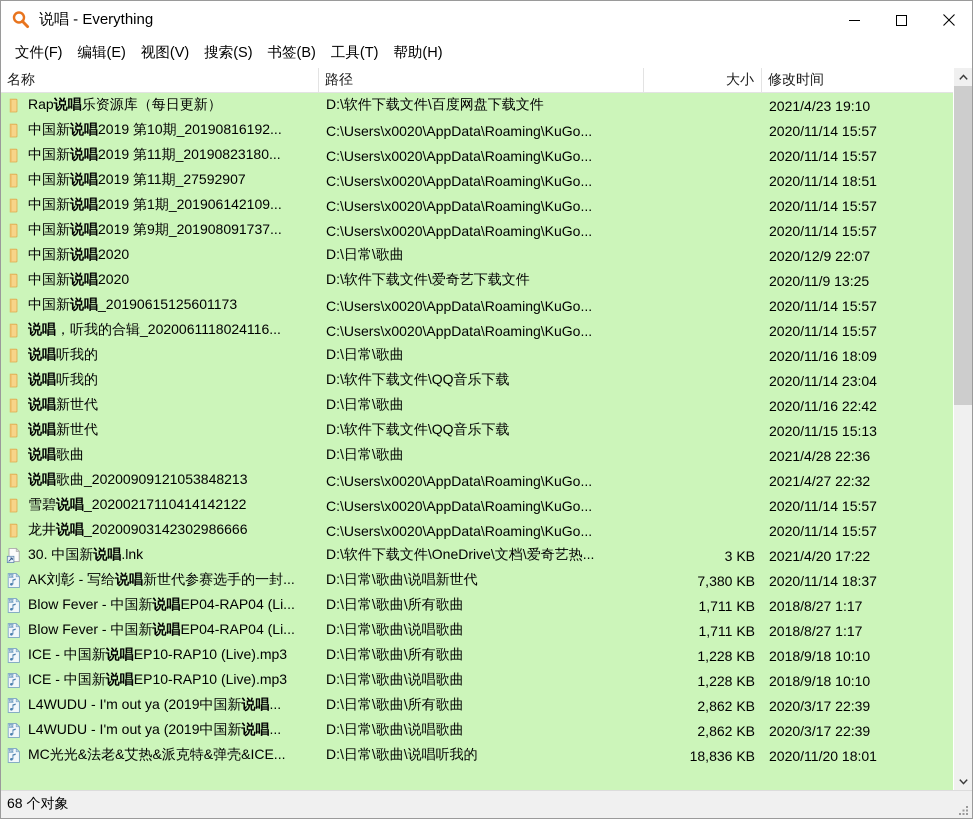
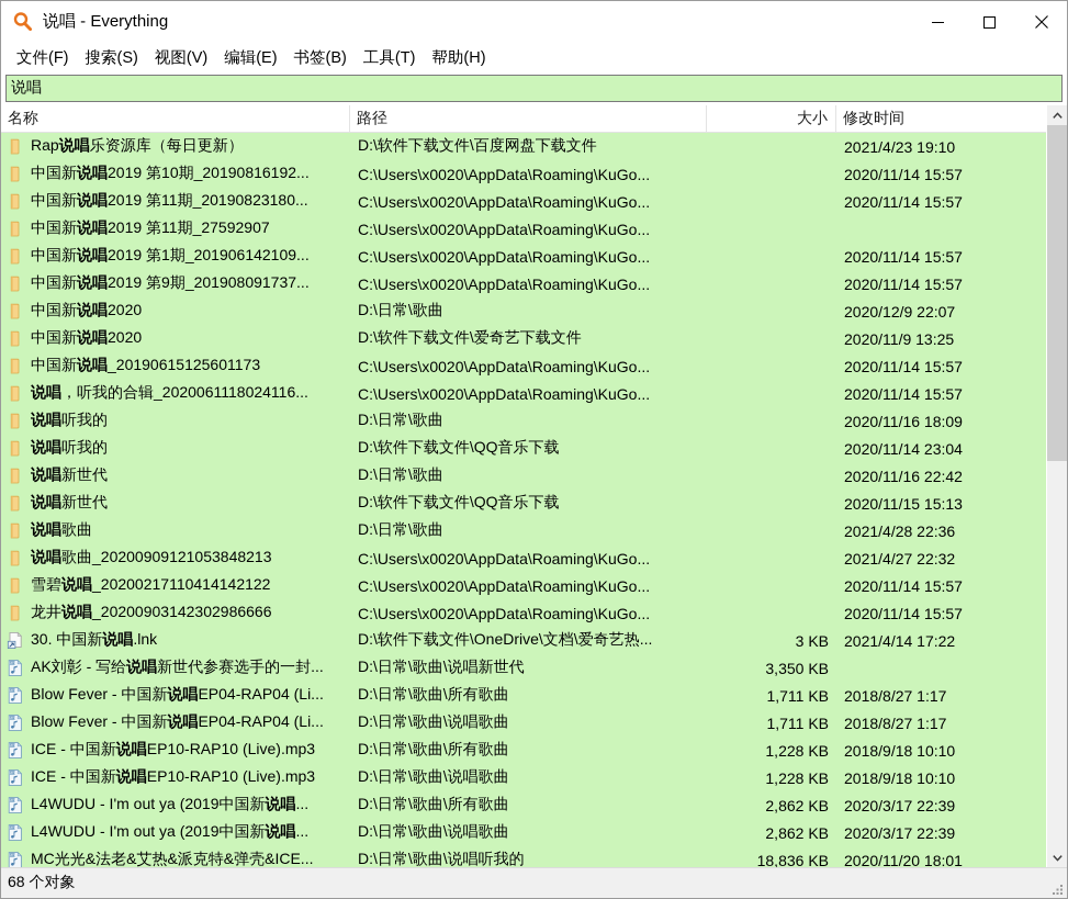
  说唱 - Everything
  文件(F)
- 编辑(E)
+ 搜索(S)
  视图(V)
- 搜索(S)
+ 编辑(E)
  书签(B)
  工具(T)
  帮助(H)
+ 说唱
  名称
  路径
  大小
  修改时间
  Rap说唱乐资源库（每日更新）
  D:\软件下载文件\百度网盘下载文件
  2021/4/23 19:10
  中国新说唱2019 第10期_20190816192...
  C:\Users\x0020\AppData\Roaming\KuGo...
  2020/11/14 15:57
  中国新说唱2019 第11期_20190823180...
  C:\Users\x0020\AppData\Roaming\KuGo...
  2020/11/14 15:57
  中国新说唱2019 第11期_27592907
  C:\Users\x0020\AppData\Roaming\KuGo...
- 2020/11/14 18:51
  中国新说唱2019 第1期_201906142109...
  C:\Users\x0020\AppData\Roaming\KuGo...
  2020/11/14 15:57
  中国新说唱2019 第9期_201908091737...
  C:\Users\x0020\AppData\Roaming\KuGo...
  2020/11/14 15:57
  中国新说唱2020
  D:\日常\歌曲
  2020/12/9 22:07
  中国新说唱2020
  D:\软件下载文件\爱奇艺下载文件
  2020/11/9 13:25
  中国新说唱_20190615125601173
  C:\Users\x0020\AppData\Roaming\KuGo...
  2020/11/14 15:57
  说唱，听我的合辑_2020061118024116...
  C:\Users\x0020\AppData\Roaming\KuGo...
  2020/11/14 15:57
  说唱听我的
  D:\日常\歌曲
  2020/11/16 18:09
  说唱听我的
  D:\软件下载文件\QQ音乐下载
  2020/11/14 23:04
  说唱新世代
  D:\日常\歌曲
  2020/11/16 22:42
  说唱新世代
  D:\软件下载文件\QQ音乐下载
  2020/11/15 15:13
  说唱歌曲
  D:\日常\歌曲
  2021/4/28 22:36
  说唱歌曲_20200909121053848213
  C:\Users\x0020\AppData\Roaming\KuGo...
  2021/4/27 22:32
  雪碧说唱_20200217110414142122
  C:\Users\x0020\AppData\Roaming\KuGo...
  2020/11/14 15:57
  龙井说唱_20200903142302986666
  C:\Users\x0020\AppData\Roaming\KuGo...
  2020/11/14 15:57
  30. 中国新说唱.lnk
  D:\软件下载文件\OneDrive\文档\爱奇艺热...
  3 KB
- 2021/4/20 17:22
+ 2021/4/14 17:22
  AK刘彰 - 写给说唱新世代参赛选手的一封...
  D:\日常\歌曲\说唱新世代
- 7,380 KB
+ 3,350 KB
- 2020/11/14 18:37
  Blow Fever - 中国新说唱EP04-RAP04 (Li...
  D:\日常\歌曲\所有歌曲
  1,711 KB
  2018/8/27 1:17
  Blow Fever - 中国新说唱EP04-RAP04 (Li...
  D:\日常\歌曲\说唱歌曲
  1,711 KB
  2018/8/27 1:17
  ICE - 中国新说唱EP10-RAP10 (Live).mp3
  D:\日常\歌曲\所有歌曲
  1,228 KB
  2018/9/18 10:10
  ICE - 中国新说唱EP10-RAP10 (Live).mp3
  D:\日常\歌曲\说唱歌曲
  1,228 KB
  2018/9/18 10:10
  L4WUDU - I'm out ya (2019中国新说唱...
  D:\日常\歌曲\所有歌曲
  2,862 KB
  2020/3/17 22:39
  L4WUDU - I'm out ya (2019中国新说唱...
  D:\日常\歌曲\说唱歌曲
  2,862 KB
  2020/3/17 22:39
  MC光光&法老&艾热&派克特&弹壳&ICE...
  D:\日常\歌曲\说唱听我的
  18,836 KB
  2020/11/20 18:01
  68 个对象
